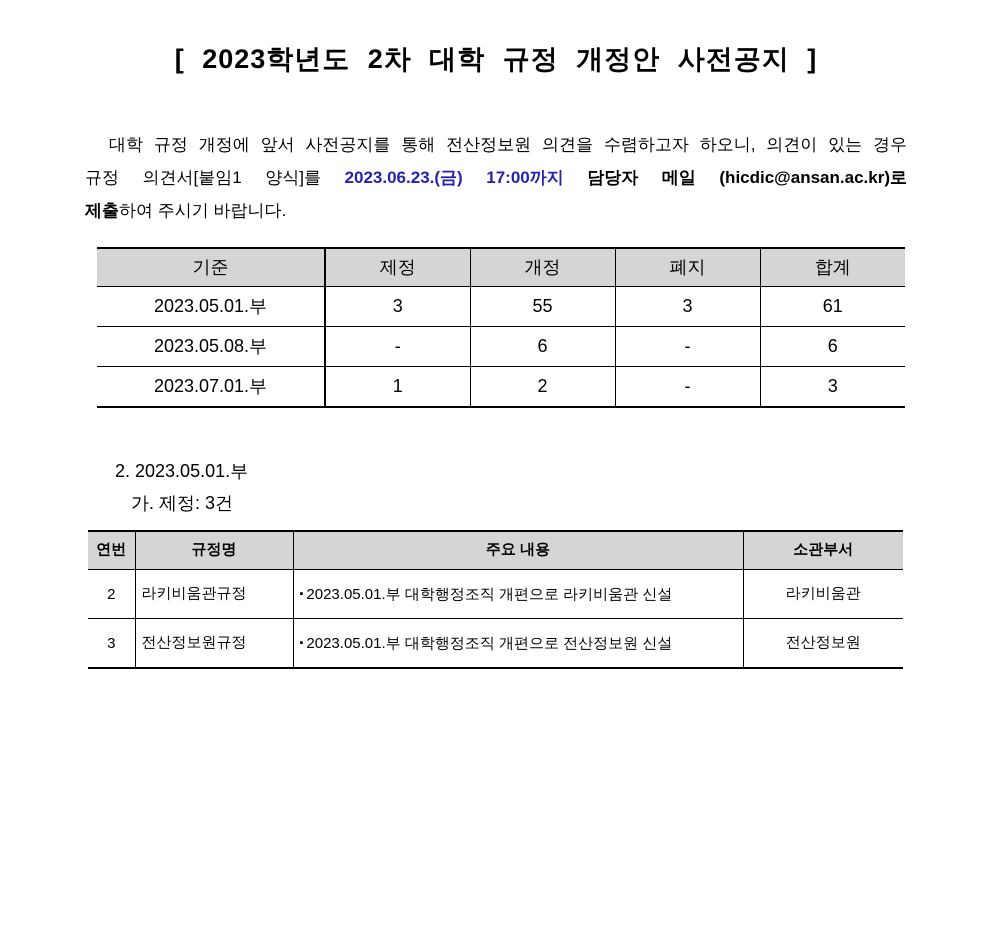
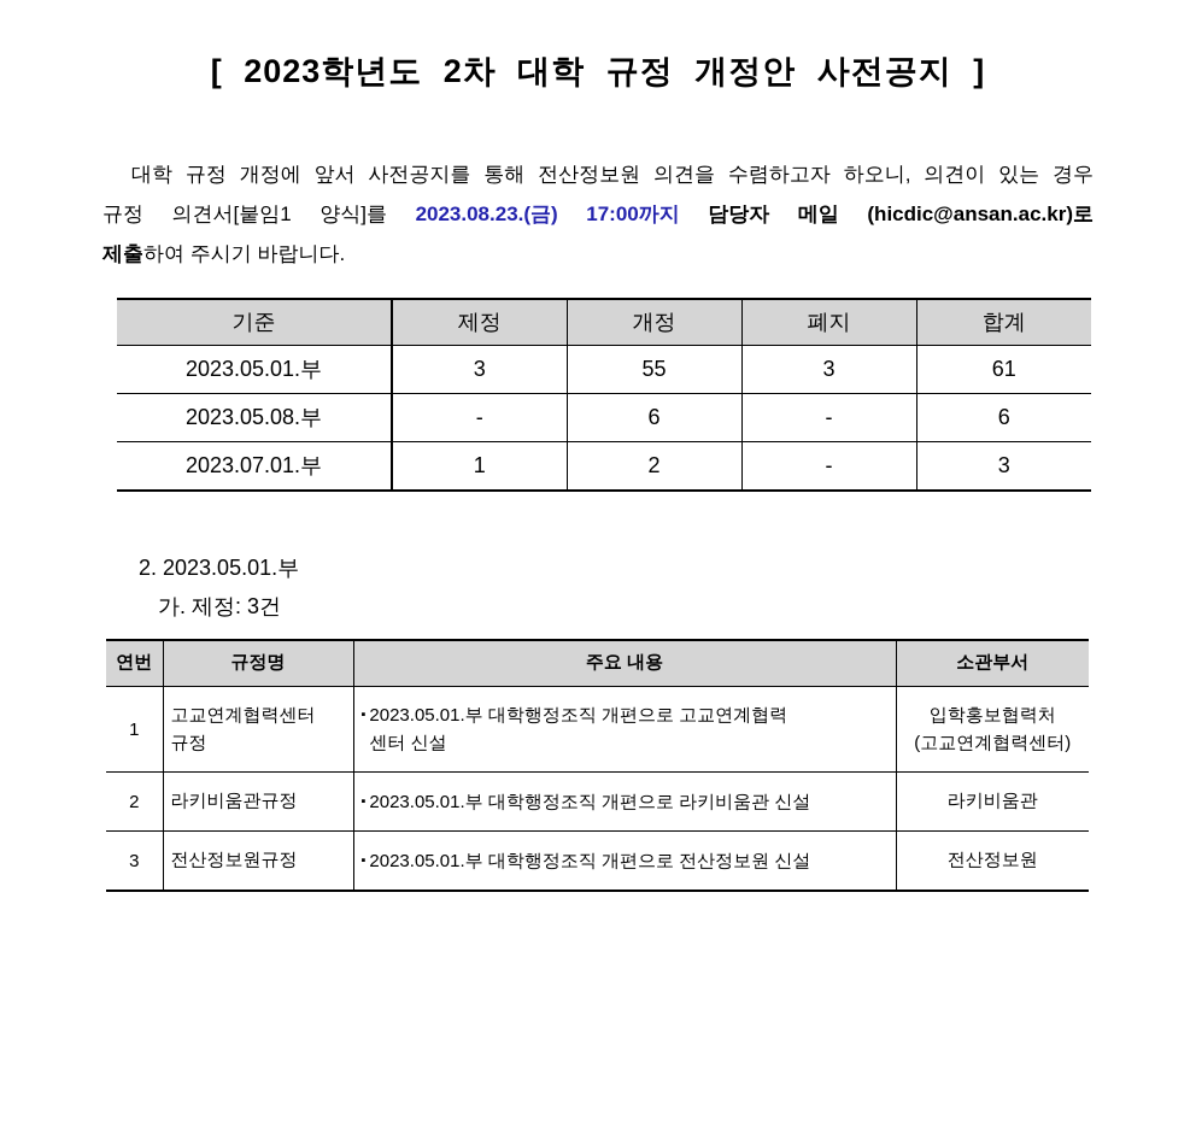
  [ 2023학년도 2차 대학 규정 개정안 사전공지 ]
  대학 규정 개정에 앞서 사전공지를 통해 전산정보원 의견을 수렴하고자 하오니, 의견이 있는 경우
- 규정 의견서[붙임1 양식]를 2023.06.23.(금) 17:00까지 담당자 메일 (hicdic@ansan.ac.kr)로
+ 규정 의견서[붙임1 양식]를 2023.08.23.(금) 17:00까지 담당자 메일 (hicdic@ansan.ac.kr)로
  제출하여 주시기 바랍니다.
  기준	제정	개정	폐지	합계
  2023.05.01.부	3	55	3	61
  2023.05.08.부	-	6	-	6
  2023.07.01.부	1	2	-	3
  2. 2023.05.01.부
  가. 제정: 3건
  연번	규정명	주요 내용	소관부서
+ 1	고교연계협력센터 규정	▪ 2023.05.01.부 대학행정조직 개편으로 고교연계협력 센터 신설	입학홍보협력처 (고교연계협력센터)
  2	라키비움관규정	▪ 2023.05.01.부 대학행정조직 개편으로 라키비움관 신설	라키비움관
  3	전산정보원규정	▪ 2023.05.01.부 대학행정조직 개편으로 전산정보원 신설	전산정보원
